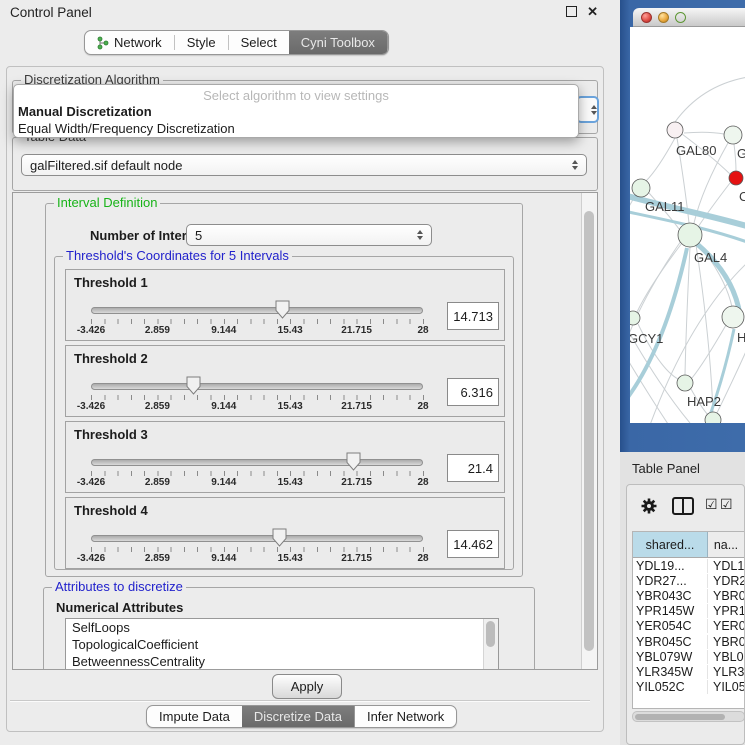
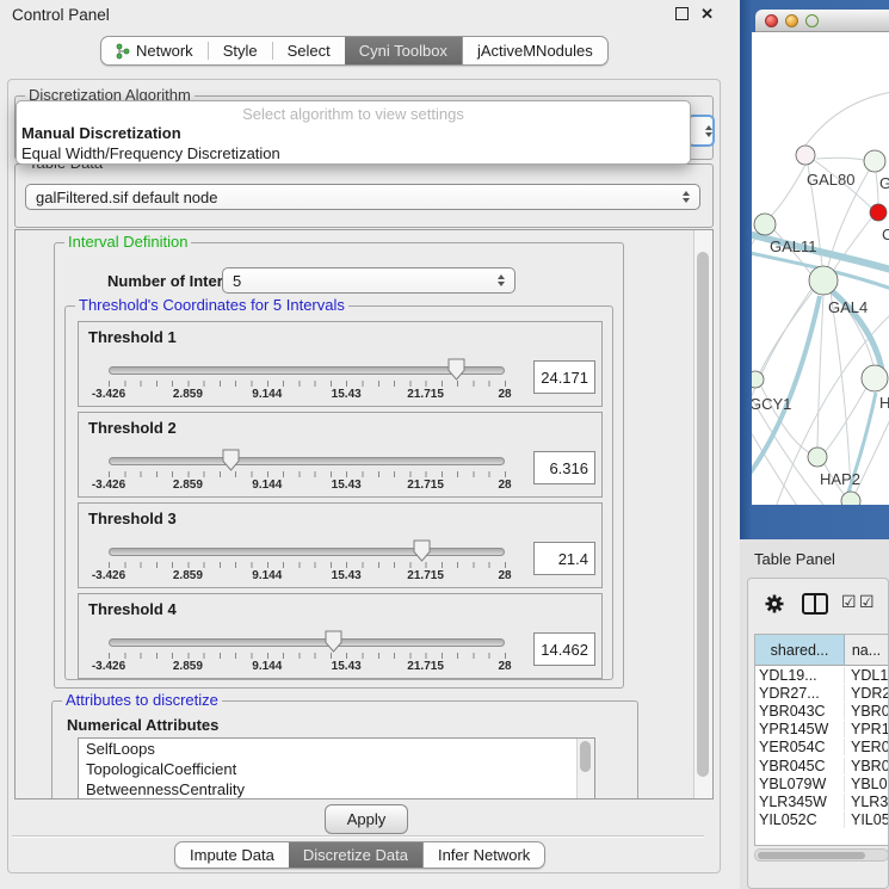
  Control Panel
  ✕
  Network
  Style
  Select
  Cyni Toolbox
+ jActiveMNodules
  Discretization Algorithm
  Select algorithm to view settings
  Manual Discretization
  Equal Width/Frequency Discretization
  galFiltered.sif default node
  Interval Definition
  Number of Inter
  5
  Threshold's Coordinates for 5 Intervals
  Threshold 1
  -3.426
  2.859
  9.144
  15.43
  21.715
  28
- 14.713
+ 24.171
  Threshold 2
  -3.426
  2.859
  9.144
  15.43
  21.715
  28
  6.316
  Threshold 3
  -3.426
  2.859
  9.144
  15.43
  21.715
  28
  21.4
  Threshold 4
  -3.426
  2.859
  9.144
  15.43
  21.715
  28
  14.462
  Attributes to discretize
  Numerical Attributes
  SelfLoops
  TopologicalCoefficient
  BetweennessCentrality
  Apply
  Impute Data
  Discretize Data
  Infer Network
  GAL80
  C
  GAL11
  GAL4
  GCY1
  H
  HAP2
  Table Panel
  ☑
  ☑
  shared...
  na...
  YDL19...
  YDL1
  YDR27...
  YDR2
  YBR043C
  YPR145W
  YER054C
  YBR045C
  YBL079W
  YLR345W
  YIL052C
  YIL05
